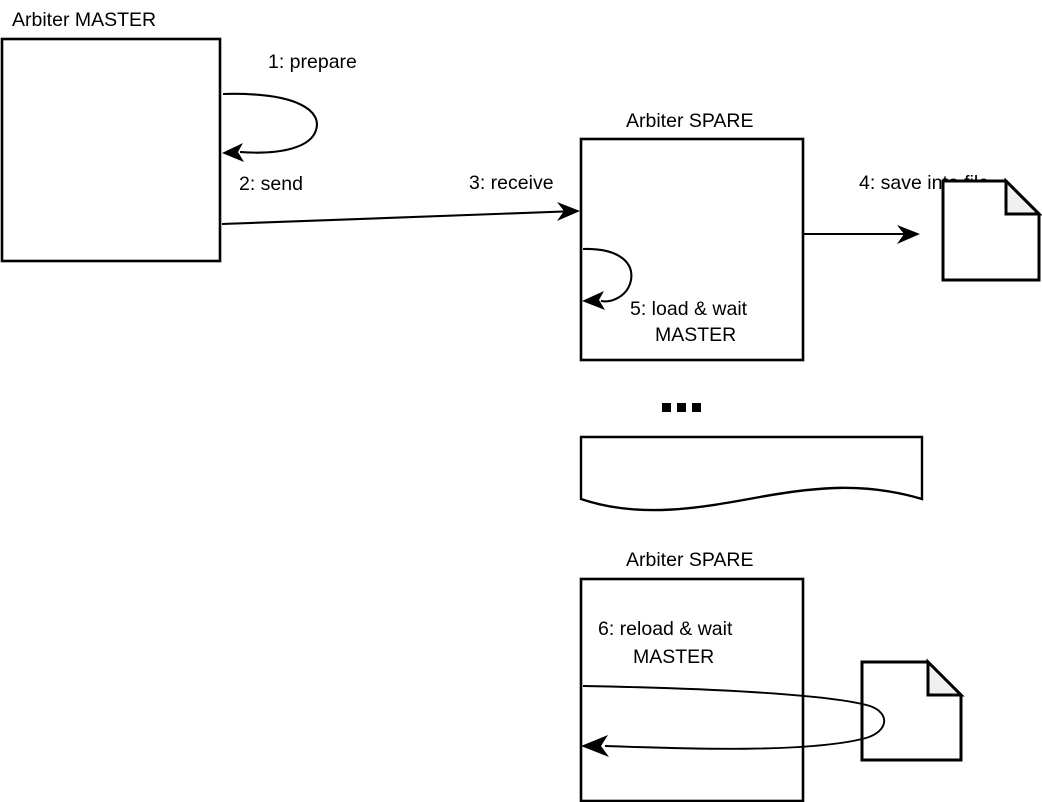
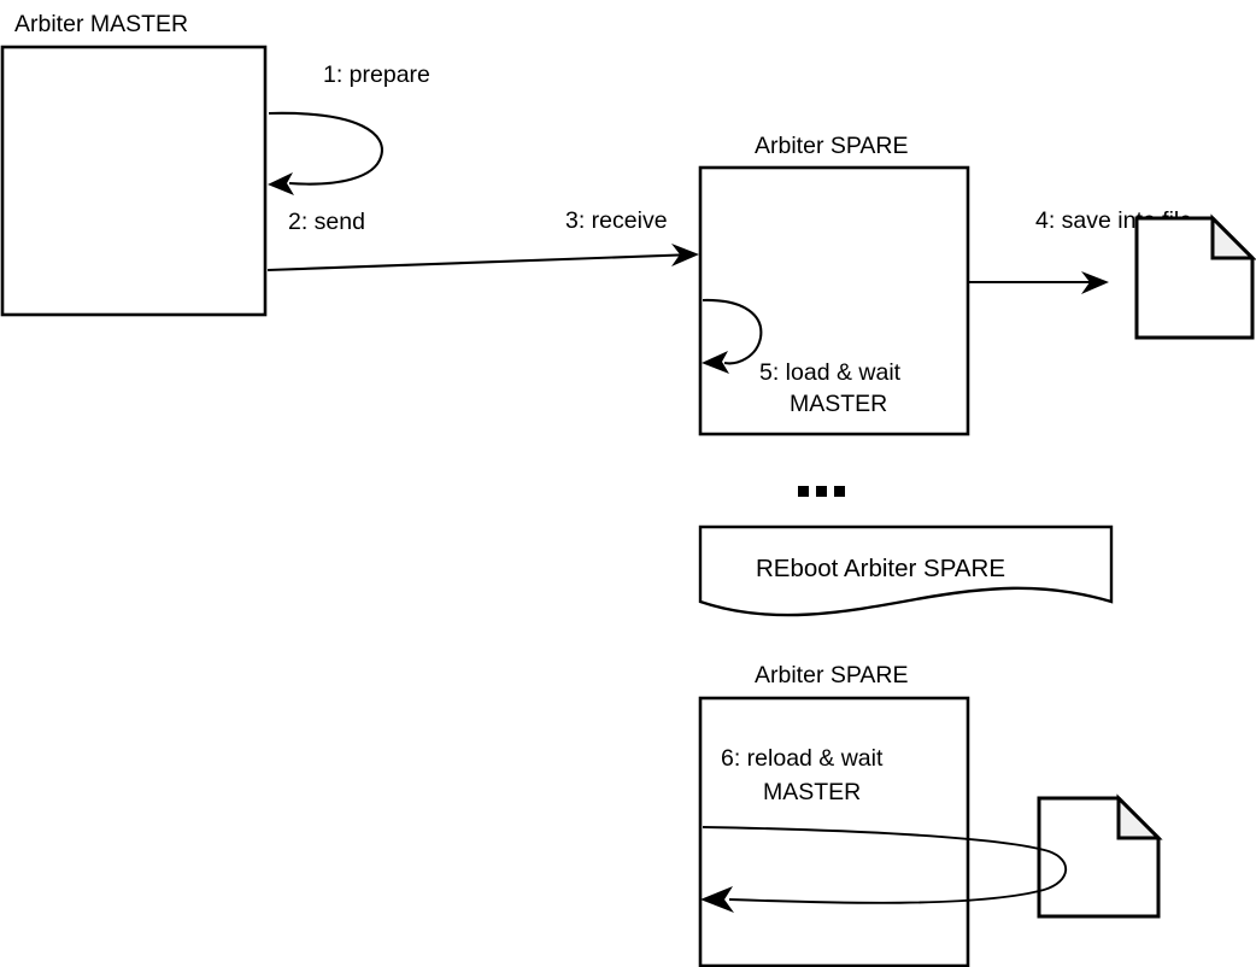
  Arbiter MASTER
  1: prepare
  2: send
  3: receive
  Arbiter SPARE
  5: load & wait
  MASTER
+ REboot Arbiter SPARE
  Arbiter SPARE
  6: reload & wait
  MASTER
